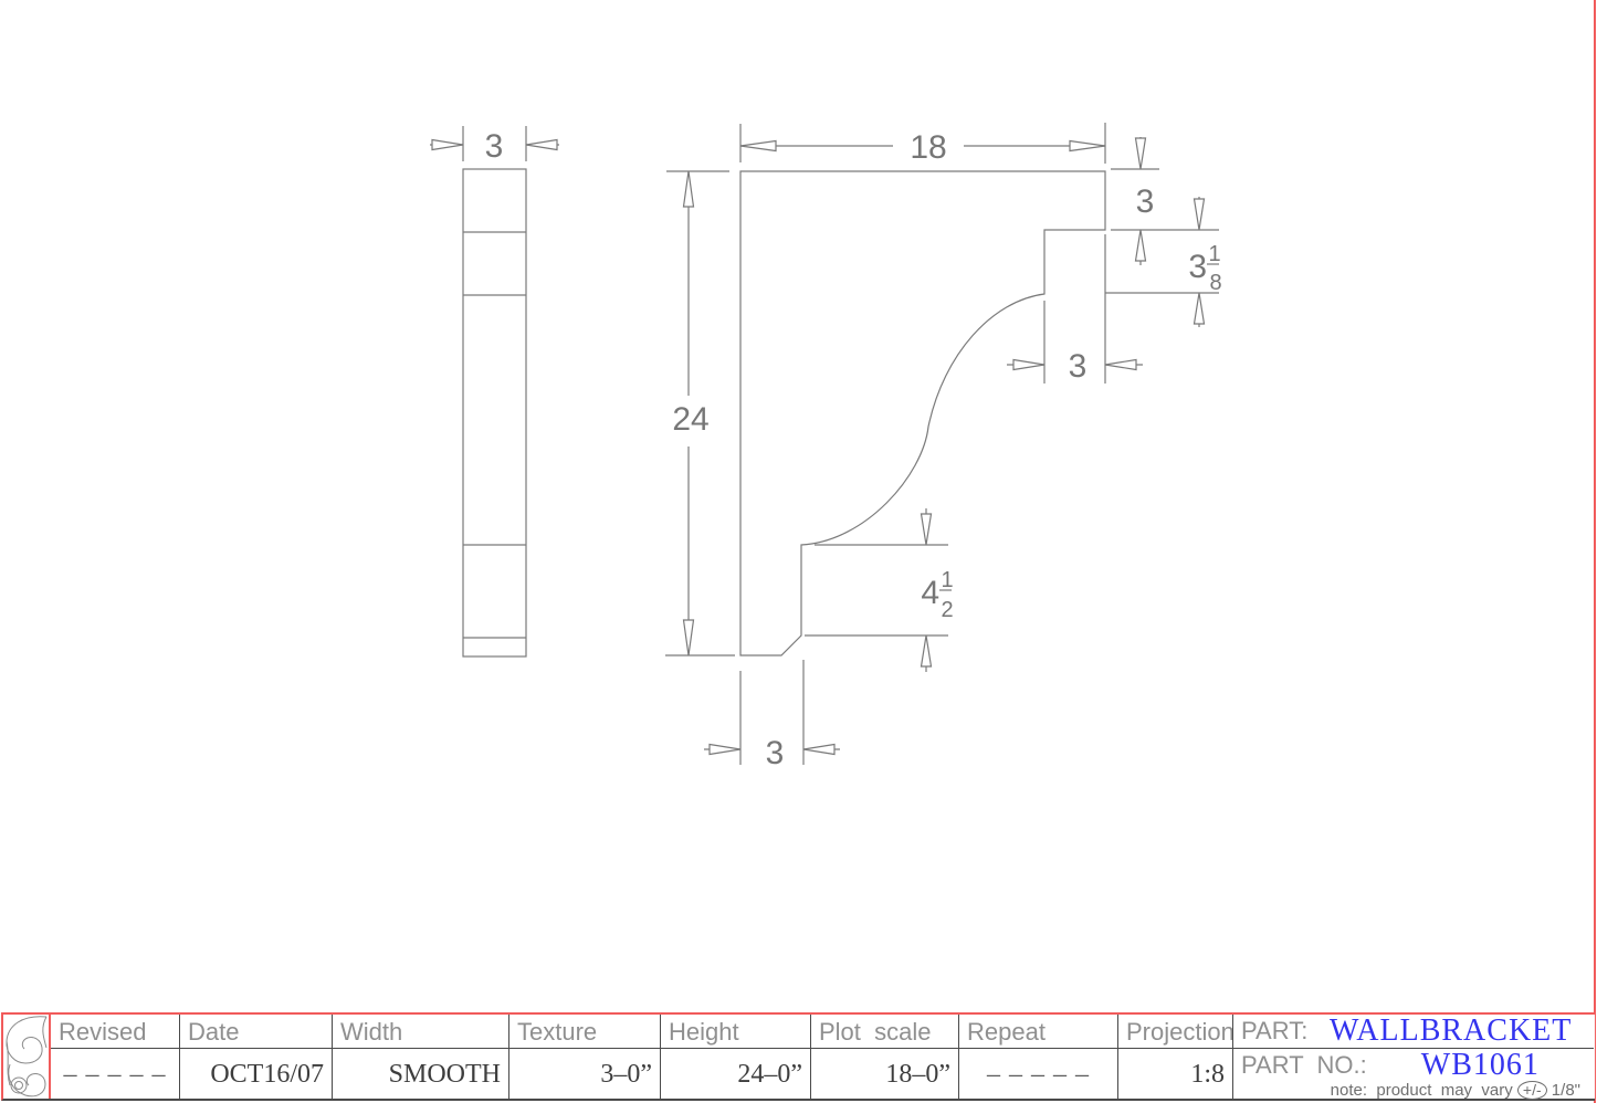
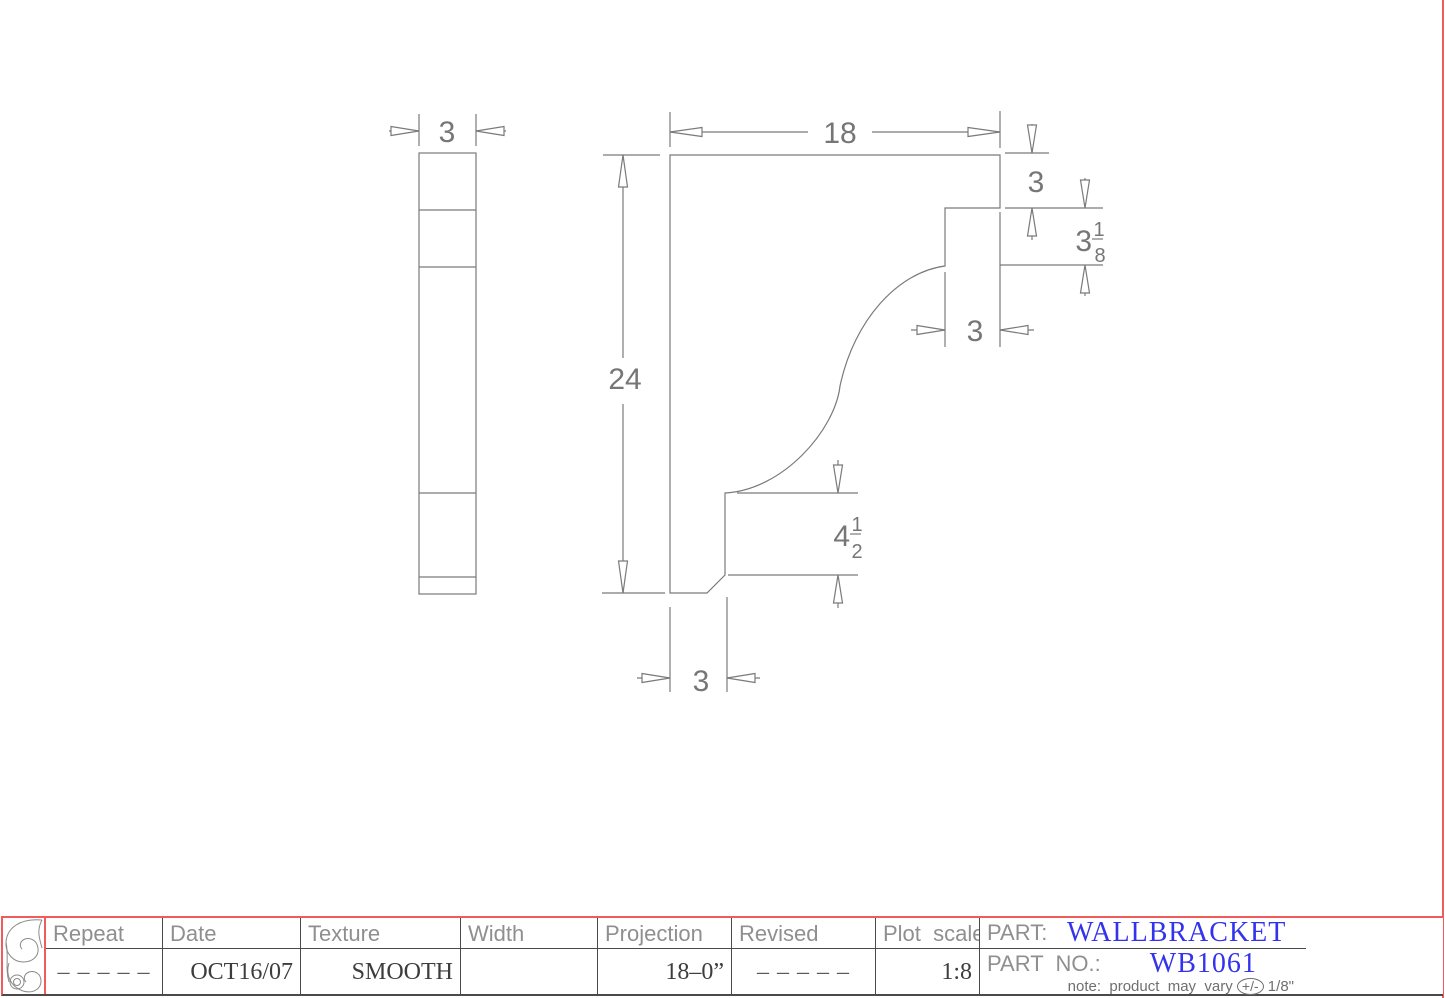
  3
  18
  24
  3
  3
  1
  8
  3
  4
  1
  2
  3
- Revised
+ Repeat
  – – – – –
  Date
  OCT16/07
- Width
+ Texture
  SMOOTH
- Texture
+ Width
- 3–0”
- Height
- 24–0”
- Plot scale
+ Projection
  18–0”
- Repeat
+ Revised
  – – – – –
- Projection
+ Plot scale
  1:8
  PART:
  WALLBRACKET
  PART NO.:
  WB1061
  note: product may vary +/- 1/8"
